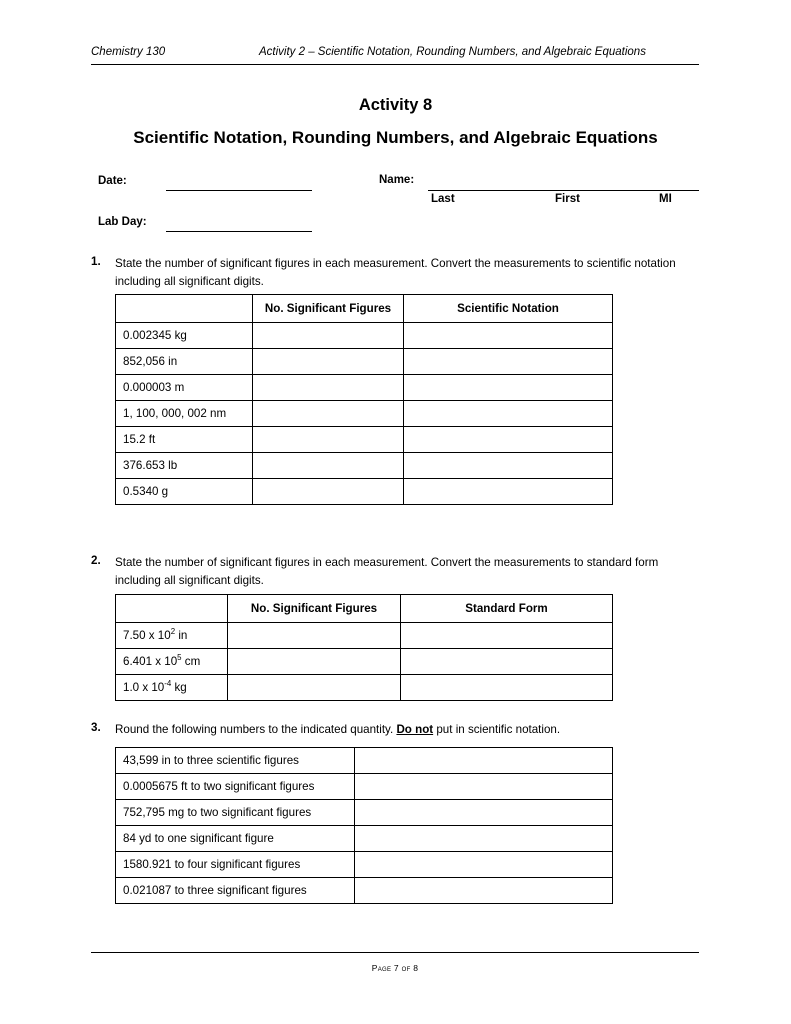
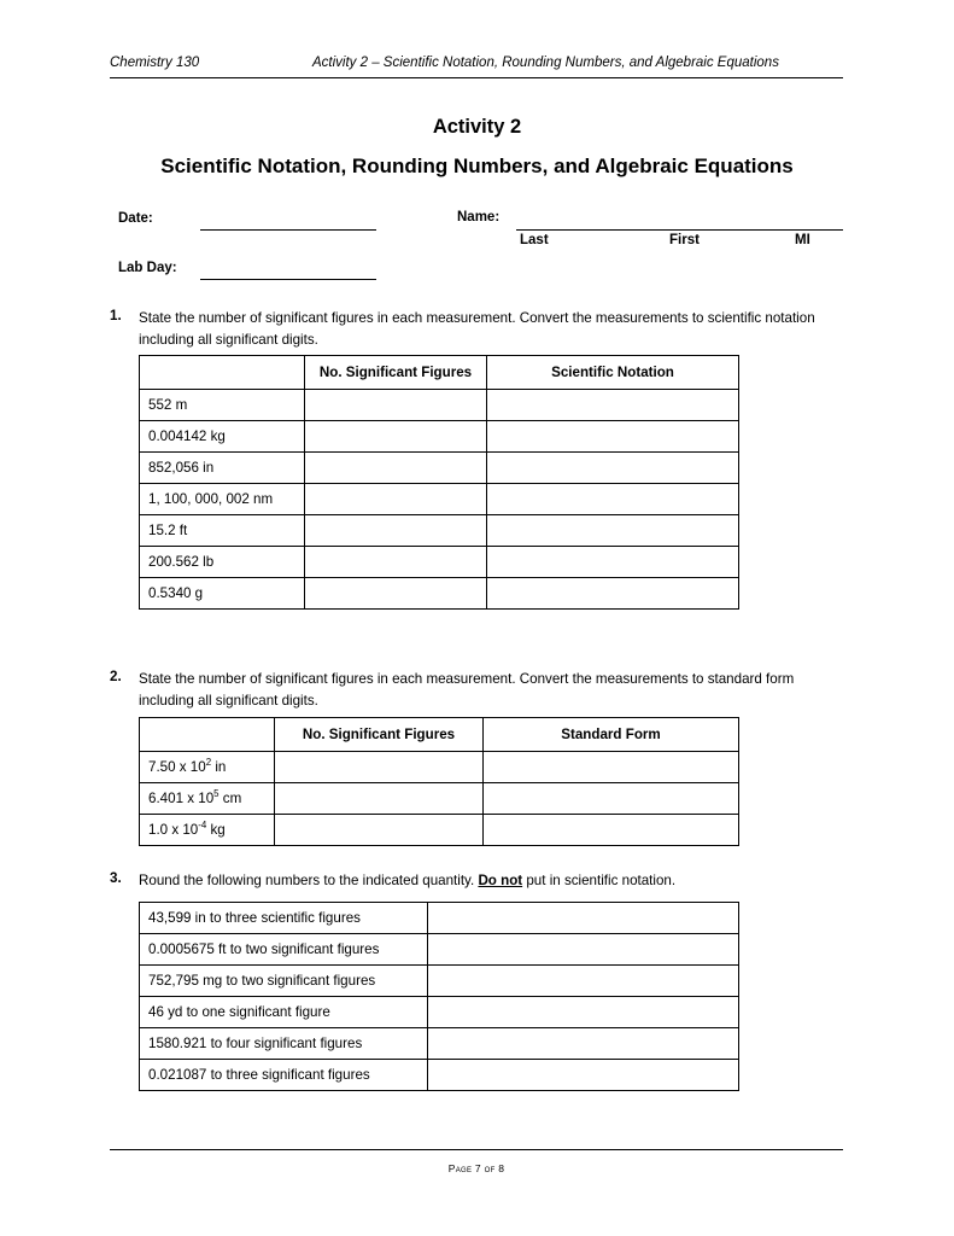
  Chemistry 130
  Activity 2 – Scientific Notation, Rounding Numbers, and Algebraic Equations
- Activity 8
+ Activity 2
  Scientific Notation, Rounding Numbers, and Algebraic Equations
  Date:
  Lab Day:
  Name:
  Last
  First
  MI
  1.
  State the number of significant figures in each measurement. Convert the measurements to scientific notation including all significant digits.
  	No. Significant Figures	Scientific Notation
+ 552 m
- 0.002345 kg
+ 0.004142 kg
  852,056 in
- 0.000003 m
  1, 100, 000, 002 nm
  15.2 ft
- 376.653 lb
+ 200.562 lb
  0.5340 g
  2.
  State the number of significant figures in each measurement. Convert the measurements to standard form including all significant digits.
  	No. Significant Figures	Standard Form
  7.50 x 102 in
  6.401 x 105 cm
  1.0 x 10-4 kg
  3.
  Round the following numbers to the indicated quantity. Do not put in scientific notation.
  43,599 in to three scientific figures
  0.0005675 ft to two significant figures
  752,795 mg to two significant figures
- 84 yd to one significant figure
+ 46 yd to one significant figure
  1580.921 to four significant figures
  0.021087 to three significant figures
  Page 7 of 8
